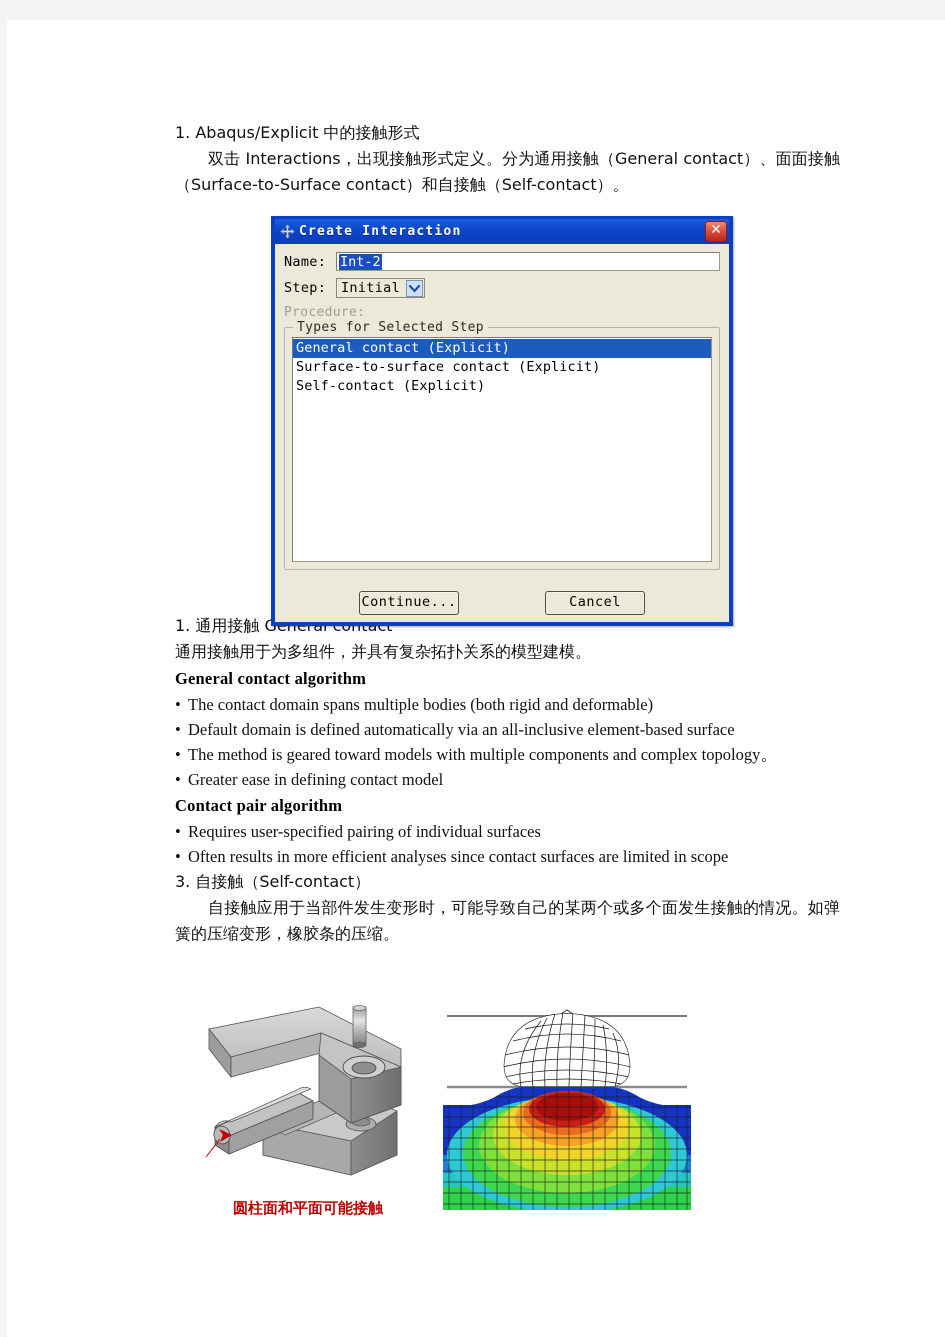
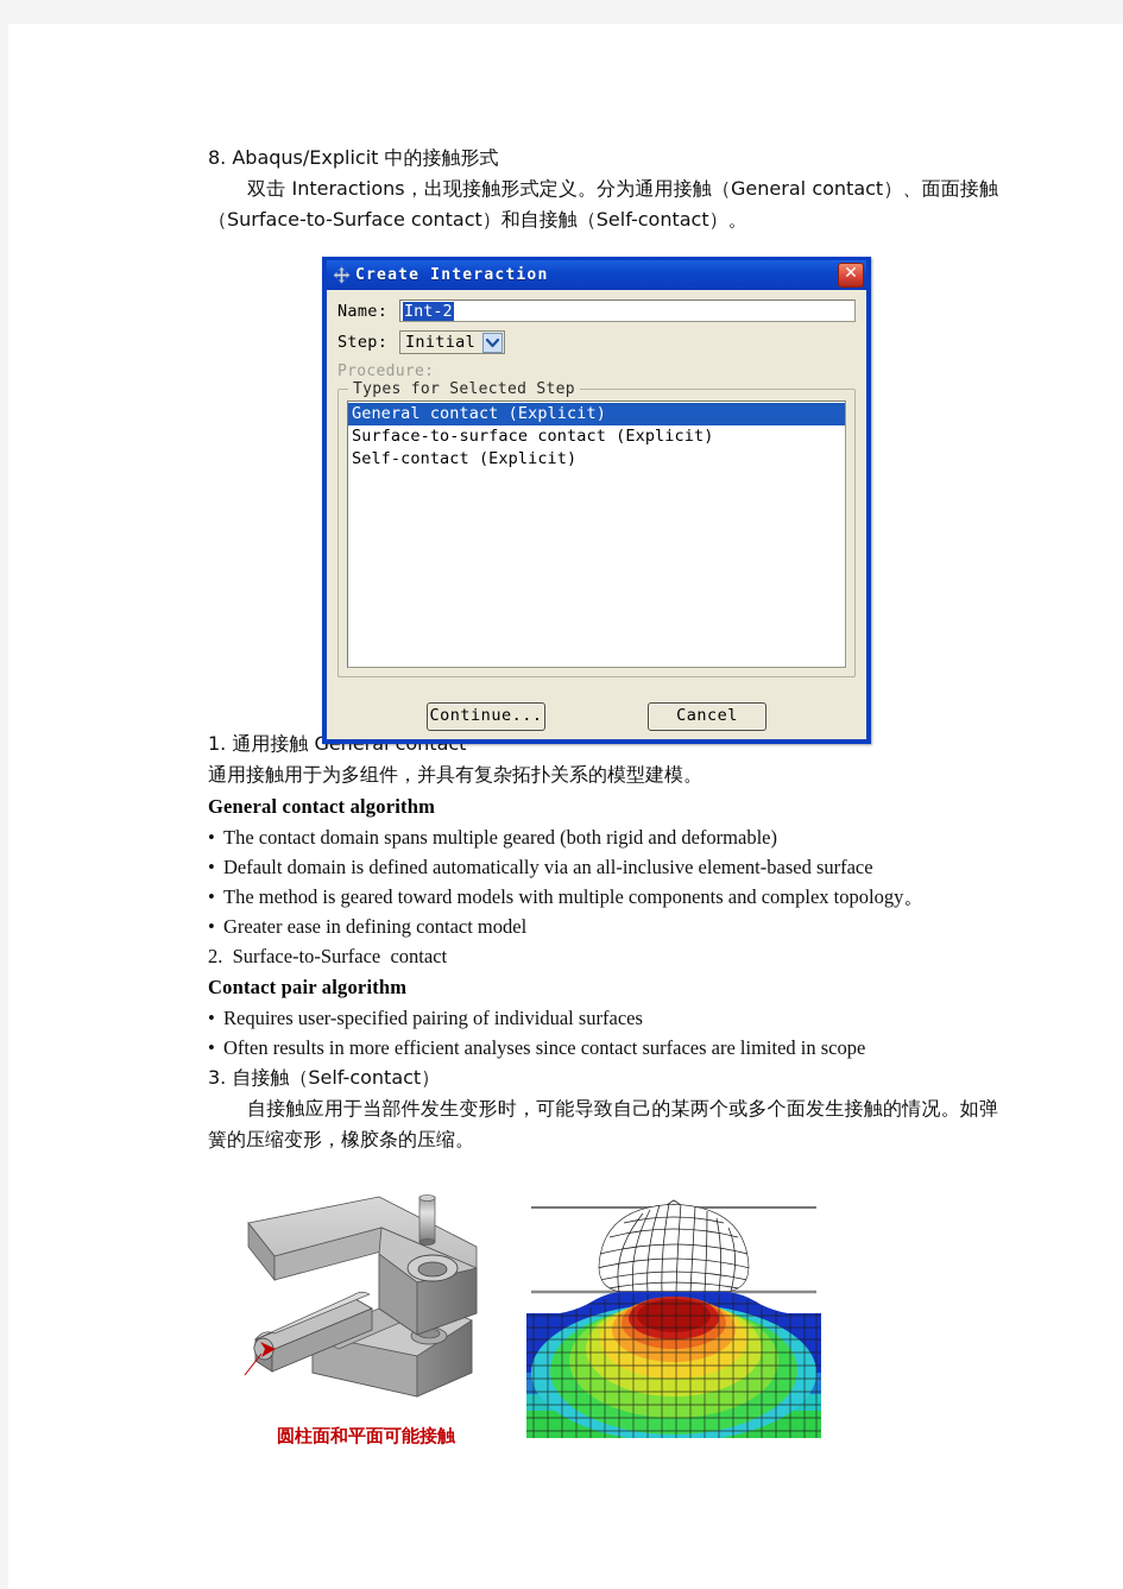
- 1. Abaqus/Explicit 中的接触形式
+ 8. Abaqus/Explicit 中的接触形式
  双击 Interactions，出现接触形式定义。分为通用接触（General contact）、面面接触（Surface-to-Surface contact）和自接触（Self-contact）。
  通用接触用于为多组件，并具有复杂拓扑关系的模型建模。
  General contact algorithm
- • The contact domain spans multiple bodies (both rigid and deformable)
+ • The contact domain spans multiple geared (both rigid and deformable)
  • Default domain is defined automatically via an all-inclusive element-based surface
  • The method is geared toward models with multiple components and complex topology。
  • Greater ease in defining contact model
+ 2. Surface-to-Surface contact
  Contact pair algorithm
  • Requires user-specified pairing of individual surfaces
  • Often results in more efficient analyses since contact surfaces are limited in scope
  3. 自接触（Self-contact）
  自接触应用于当部件发生变形时，可能导致自己的某两个或多个面发生接触的情况。如弹簧的压缩变形，橡胶条的压缩。
  Create Interaction
  ✕
  Name:
  Int-2
  Step:
  Initial
  Procedure:
  Types for Selected Step
  General contact (Explicit)
  Surface-to-surface contact (Explicit)
  Self-contact (Explicit)
  Continue...
  Cancel
  圆柱面和平面可能接触
